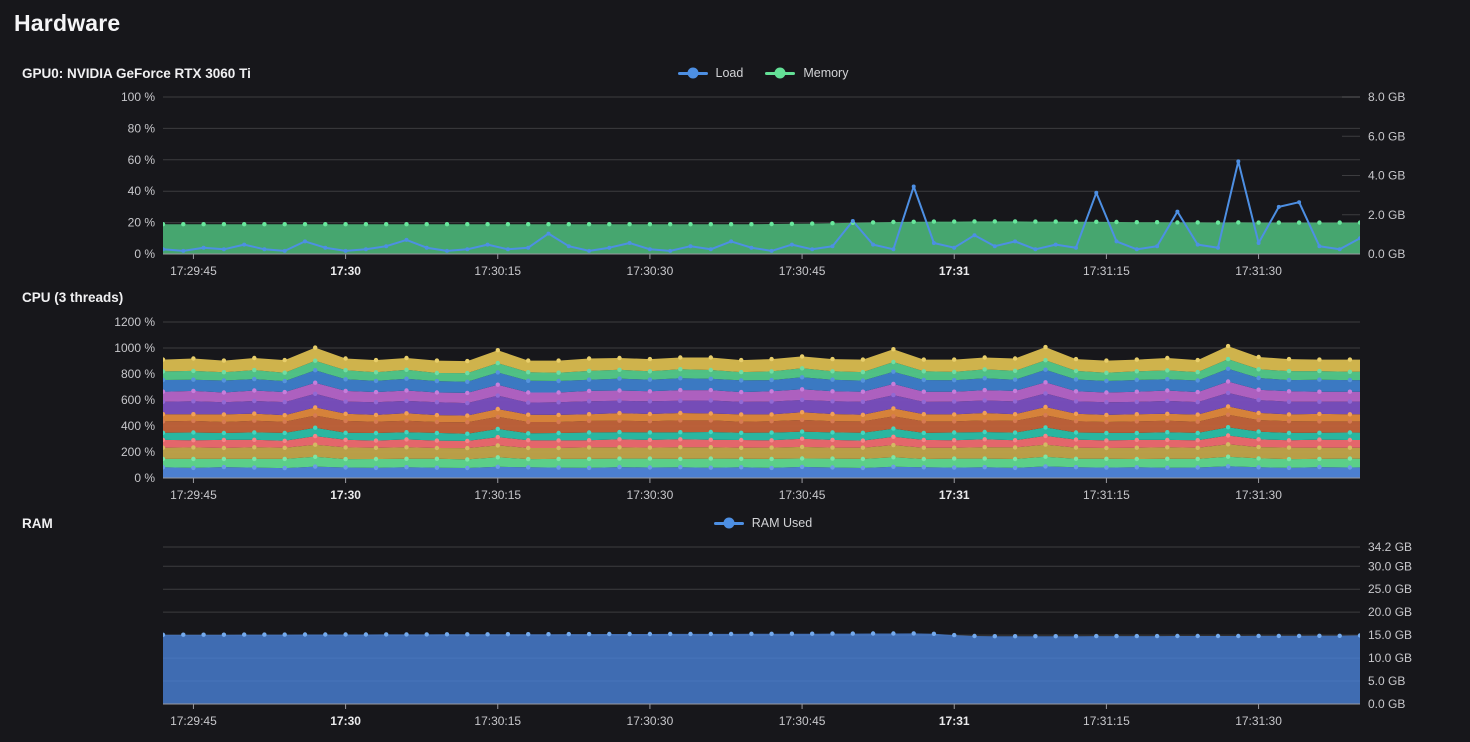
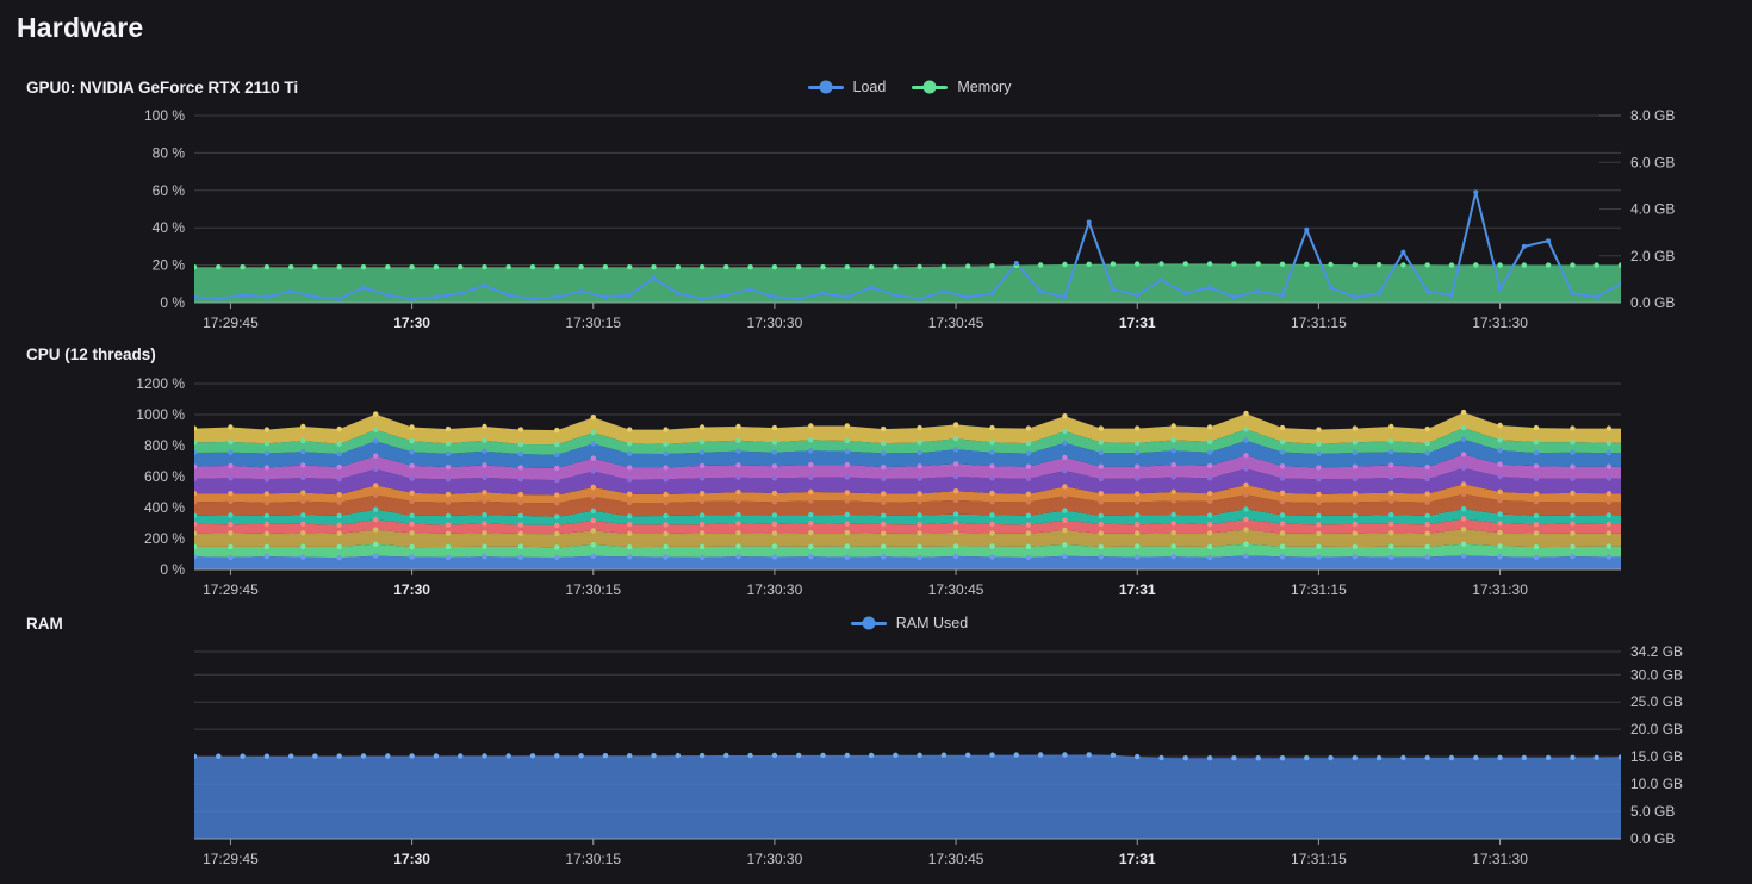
  Hardware
- GPU0: NVIDIA GeForce RTX 3060 Ti
+ GPU0: NVIDIA GeForce RTX 2110 Ti
  Load
  Memory
- CPU (3 threads)
+ CPU (12 threads)
  RAM
  RAM Used
  0 %
  20 %
  40 %
  60 %
  80 %
  100 %
  0.0 GB
  2.0 GB
  4.0 GB
  6.0 GB
  8.0 GB
  17:29:45
  17:30
  17:30:15
  17:30:30
  17:30:45
  17:31
  17:31:15
  17:31:30
  0 %
  200 %
  400 %
  600 %
  800 %
  1000 %
  1200 %
  17:29:45
  17:30
  17:30:15
  17:30:30
  17:30:45
  17:31
  17:31:15
  17:31:30
  0.0 GB
  5.0 GB
  10.0 GB
  15.0 GB
  20.0 GB
  25.0 GB
  30.0 GB
  34.2 GB
  17:29:45
  17:30
  17:30:15
  17:30:30
  17:30:45
  17:31
  17:31:15
  17:31:30
